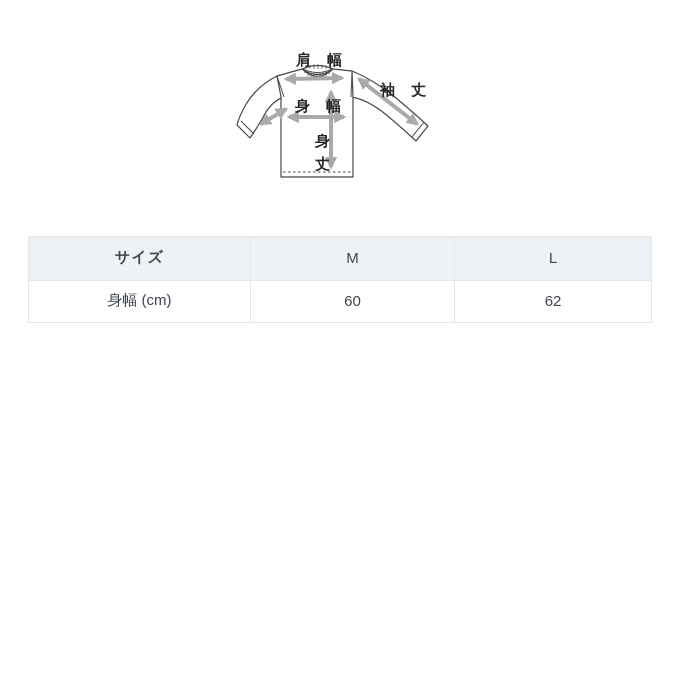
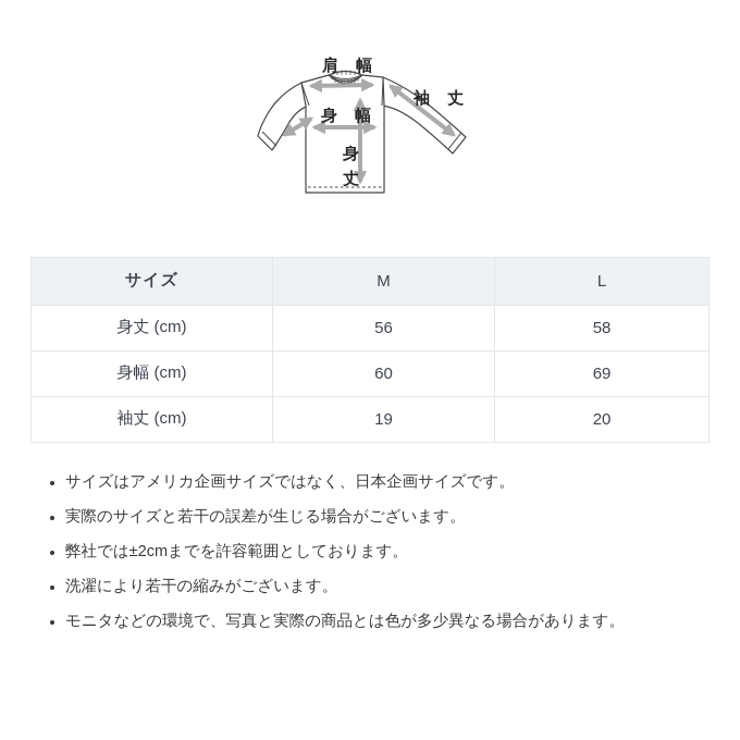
  肩 幅
  袖 丈
  身 幅
  身
  丈
  サイズ	M	L
+ 身丈 (cm)	56	58
- 身幅 (cm)	60	62
+ 身幅 (cm)	60	69
+ 袖丈 (cm)	19	20
+ サイズはアメリカ企画サイズではなく、日本企画サイズです。
+ 実際のサイズと若干の誤差が生じる場合がございます。
+ 弊社では±2cmまでを許容範囲としております。
+ 洗濯により若干の縮みがございます。
+ モニタなどの環境で、写真と実際の商品とは色が多少異なる場合があります。
